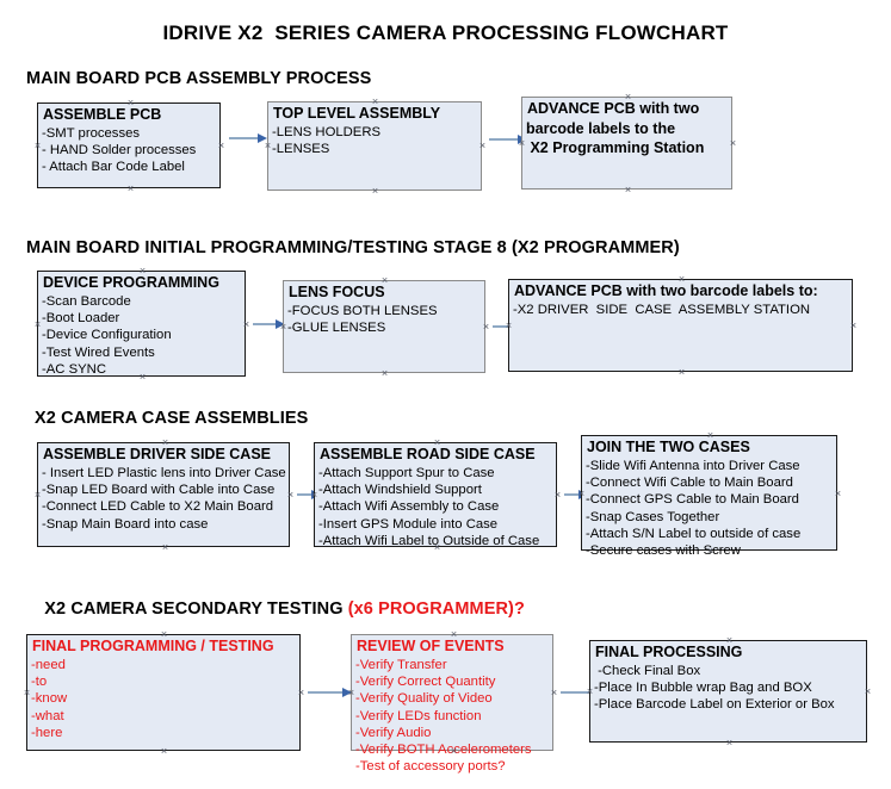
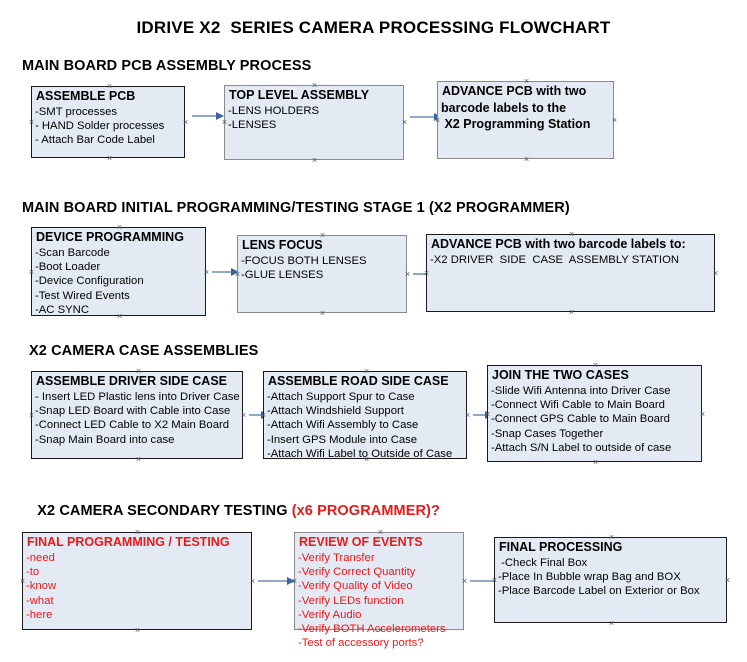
  IDRIVE X2 SERIES CAMERA PROCESSING FLOWCHART
  MAIN BOARD PCB ASSEMBLY PROCESS
  ASSEMBLE PCB
  -SMT processes
  - HAND Solder processes
  - Attach Bar Code Label
  TOP LEVEL ASSEMBLY
  -LENS HOLDERS
  -LENSES
  ADVANCE PCB with two
  barcode labels to the
  X2 Programming Station
- MAIN BOARD INITIAL PROGRAMMING/TESTING STAGE 8 (X2 PROGRAMMER)
+ MAIN BOARD INITIAL PROGRAMMING/TESTING STAGE 1 (X2 PROGRAMMER)
  DEVICE PROGRAMMING
  -Scan Barcode
  -Boot Loader
  -Device Configuration
  -Test Wired Events
  -AC SYNC
  LENS FOCUS
  -FOCUS BOTH LENSES
  -GLUE LENSES
  ADVANCE PCB with two barcode labels to:
  -X2 DRIVER SIDE CASE ASSEMBLY STATION
  X2 CAMERA CASE ASSEMBLIES
  ASSEMBLE DRIVER SIDE CASE
  - Insert LED Plastic lens into Driver Case
  -Snap LED Board with Cable into Case
  -Connect LED Cable to X2 Main Board
  -Snap Main Board into case
  ASSEMBLE ROAD SIDE CASE
  -Attach Support Spur to Case
  -Attach Windshield Support
  -Attach Wifi Assembly to Case
  -Insert GPS Module into Case
  -Attach Wifi Label to Outside of Case
  JOIN THE TWO CASES
  -Slide Wifi Antenna into Driver Case
  -Connect Wifi Cable to Main Board
  -Connect GPS Cable to Main Board
  -Snap Cases Together
  -Attach S/N Label to outside of case
- -Secure cases with Screw
  X2 CAMERA SECONDARY TESTING (x6 PROGRAMMER)?
  FINAL PROGRAMMING / TESTING
  -need
  -to
  -know
  -what
  -here
  REVIEW OF EVENTS
  -Verify Transfer
  -Verify Correct Quantity
  -Verify Quality of Video
  -Verify LEDs function
  -Verify Audio
  -Verify BOTH Accelerometers
  -Test of accessory ports?
  FINAL PROCESSING
  -Check Final Box
  -Place In Bubble wrap Bag and BOX
  -Place Barcode Label on Exterior or Box
